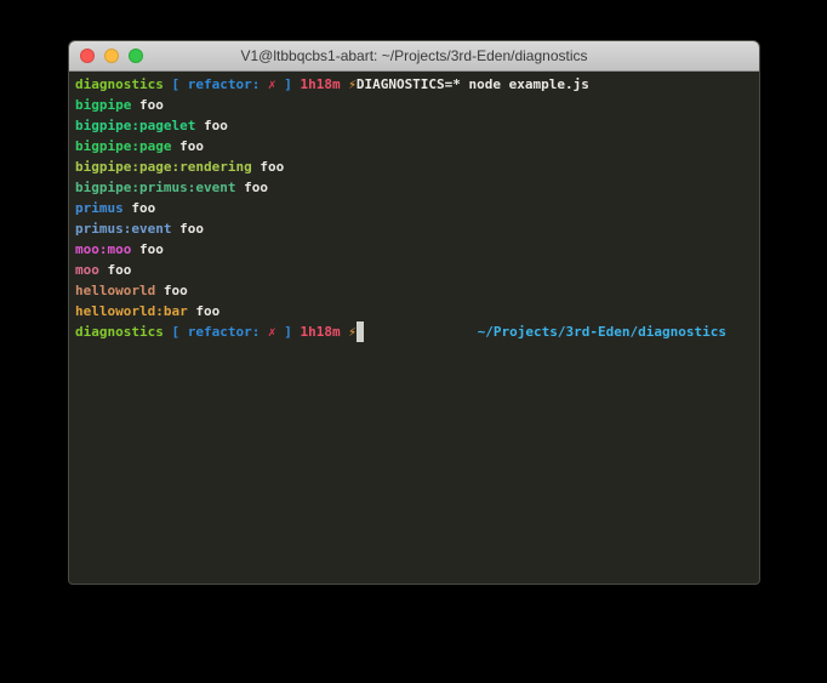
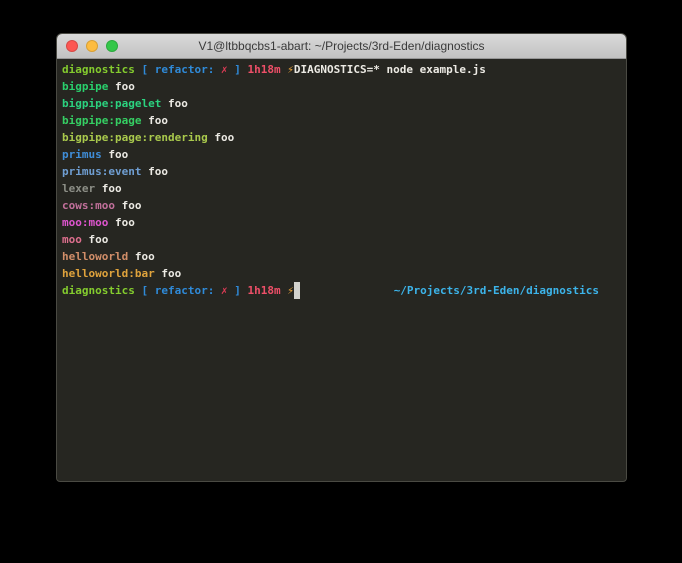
  V1@ltbbqcbs1-abart: ~/Projects/3rd-Eden/diagnostics
  diagnostics [ refactor: ✗ ] 1h18m ⚡DIAGNOSTICS=* node example.js
  bigpipe foo
  bigpipe:pagelet foo
  bigpipe:page foo
  bigpipe:page:rendering foo
- bigpipe:primus:event foo
  primus foo
  primus:event foo
+ lexer foo
+ cows:moo foo
  moo:moo foo
  moo foo
  helloworld foo
  helloworld:bar foo
  diagnostics [ refactor: ✗ ] 1h18m ⚡
  ~/Projects/3rd-Eden/diagnostics
